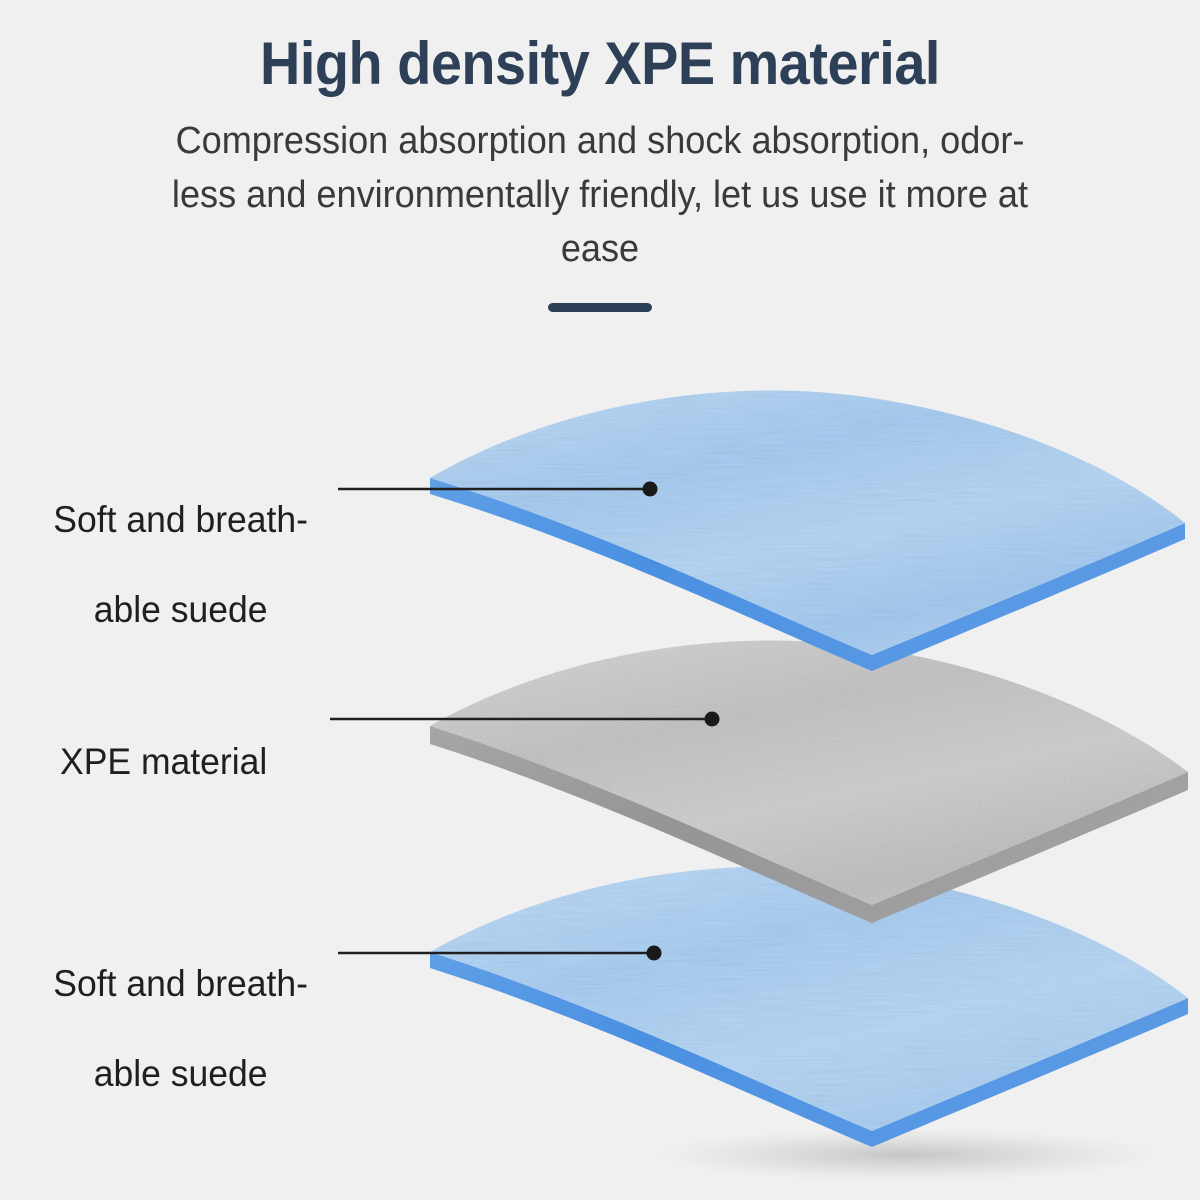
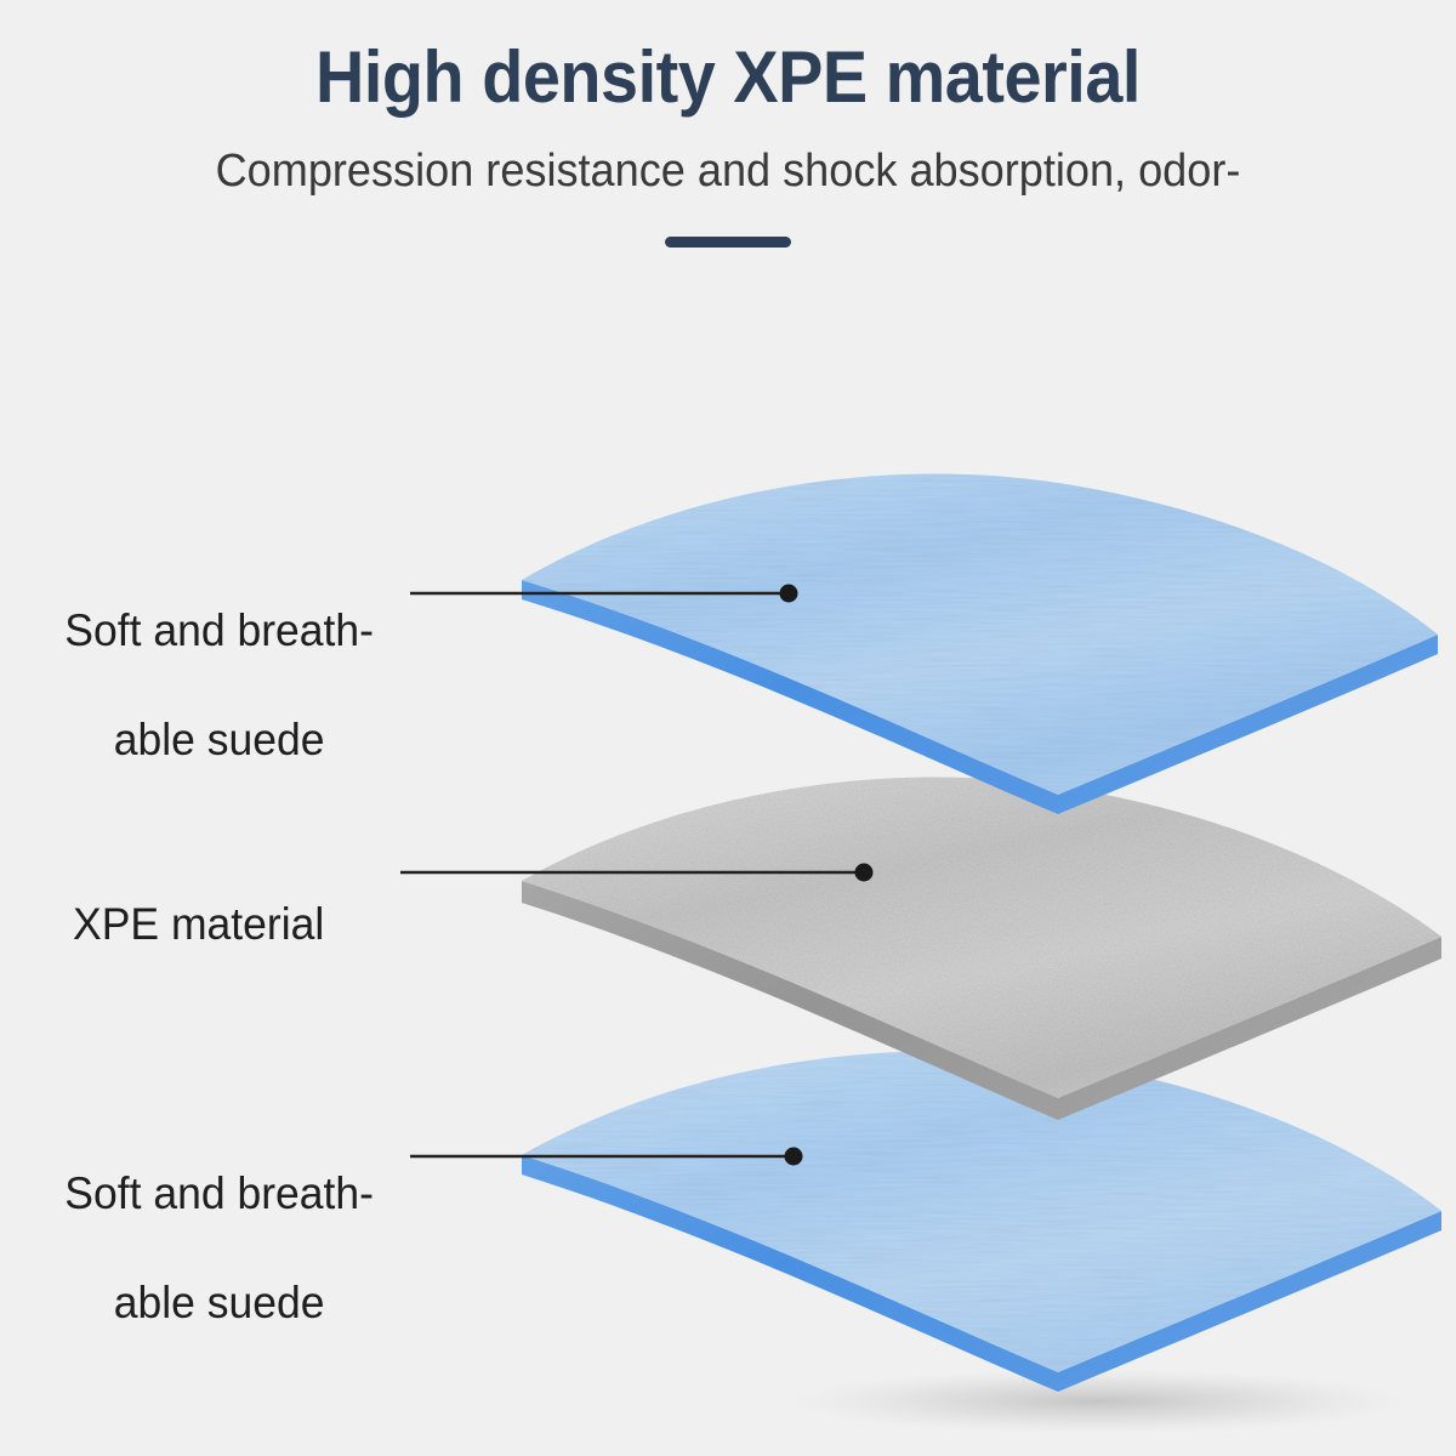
  High density XPE material
- Compression absorption and shock absorption, odor-
+ Compression resistance and shock absorption, odor-
- less and environmentally friendly, let us use it more at
- ease
  Soft and breath-
  able suede
  XPE material
  Soft and breath-
  able suede
